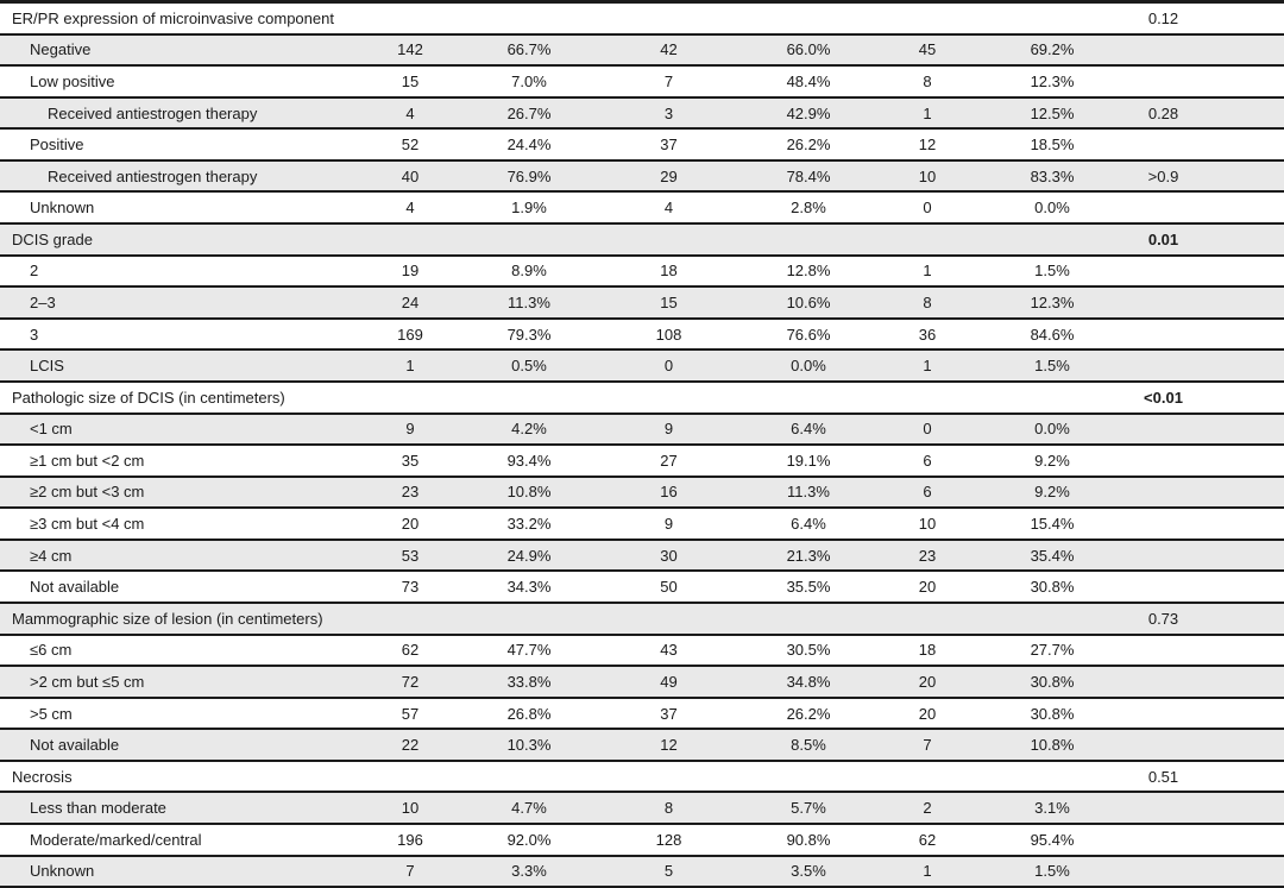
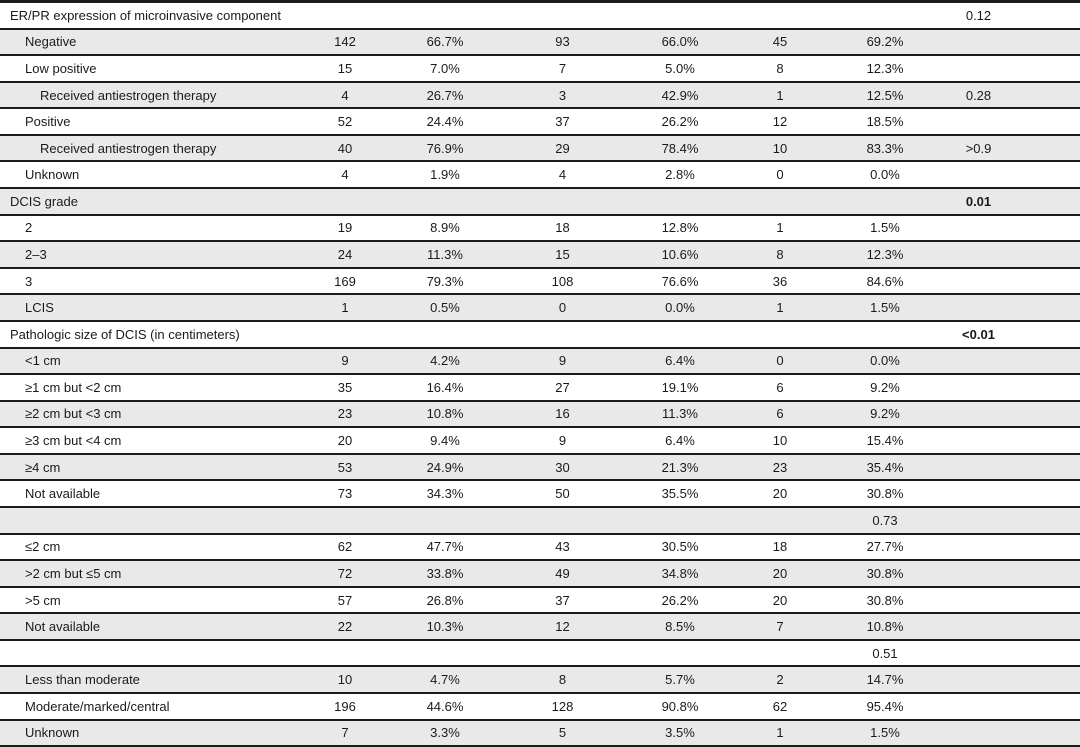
  ER/PR expression of microinvasive component
  0.12
  Negative
  142
  66.7%
- 42
+ 93
  66.0%
  45
  69.2%
  Low positive
  15
  7.0%
  7
- 48.4%
+ 5.0%
  8
  12.3%
  Received antiestrogen therapy
  4
  26.7%
  3
  42.9%
  1
  12.5%
  0.28
  Positive
  52
  24.4%
  37
  26.2%
  12
  18.5%
  Received antiestrogen therapy
  40
  76.9%
  29
  78.4%
  10
  83.3%
  >0.9
  Unknown
  4
  1.9%
  4
  2.8%
  0
  0.0%
  DCIS grade
  0.01
  2
  19
  8.9%
  18
  12.8%
  1
  1.5%
  2–3
  24
  11.3%
  15
  10.6%
  8
  12.3%
  3
  169
  79.3%
  108
  76.6%
  36
  84.6%
  LCIS
  1
  0.5%
  0
  0.0%
  1
  1.5%
  Pathologic size of DCIS (in centimeters)
  <0.01
  <1 cm
  9
  4.2%
  9
  6.4%
  0
  0.0%
  ≥1 cm but <2 cm
  35
- 93.4%
+ 16.4%
  27
  19.1%
  6
  9.2%
  ≥2 cm but <3 cm
  23
  10.8%
  16
  11.3%
  6
  9.2%
  ≥3 cm but <4 cm
  20
- 33.2%
+ 9.4%
  9
  6.4%
  10
  15.4%
  ≥4 cm
  53
  24.9%
  30
  21.3%
  23
  35.4%
  Not available
  73
  34.3%
  50
  35.5%
  20
  30.8%
- Mammographic size of lesion (in centimeters)
  0.73
- ≤6 cm
+ ≤2 cm
  62
  47.7%
  43
  30.5%
  18
  27.7%
  >2 cm but ≤5 cm
  72
  33.8%
  49
  34.8%
  20
  30.8%
  >5 cm
  57
  26.8%
  37
  26.2%
  20
  30.8%
  Not available
  22
  10.3%
  12
  8.5%
  7
  10.8%
- Necrosis
  0.51
  Less than moderate
  10
  4.7%
  8
  5.7%
  2
- 3.1%
+ 14.7%
  Moderate/marked/central
  196
- 92.0%
+ 44.6%
  128
  90.8%
  62
  95.4%
  Unknown
  7
  3.3%
  5
  3.5%
  1
  1.5%
